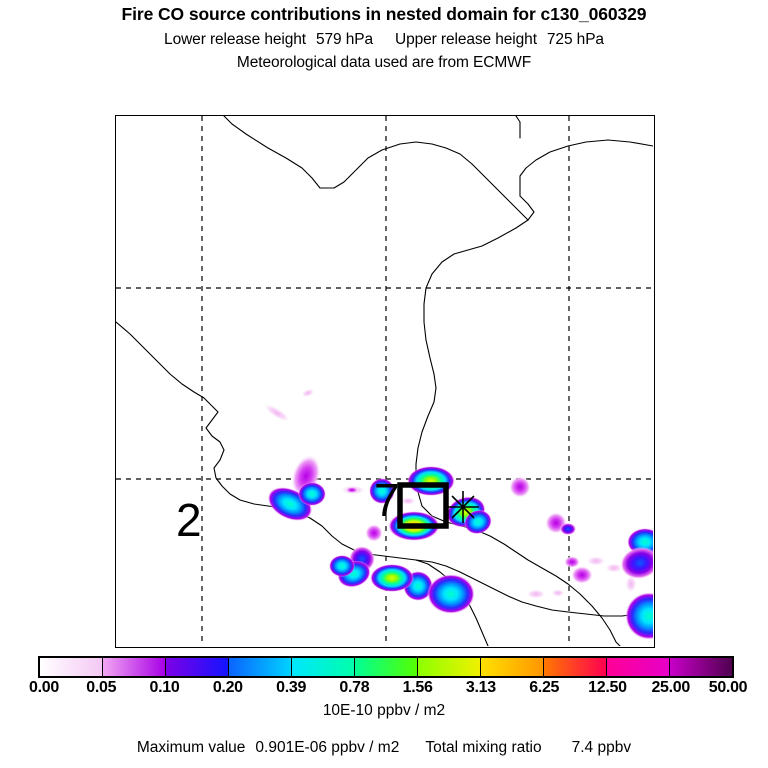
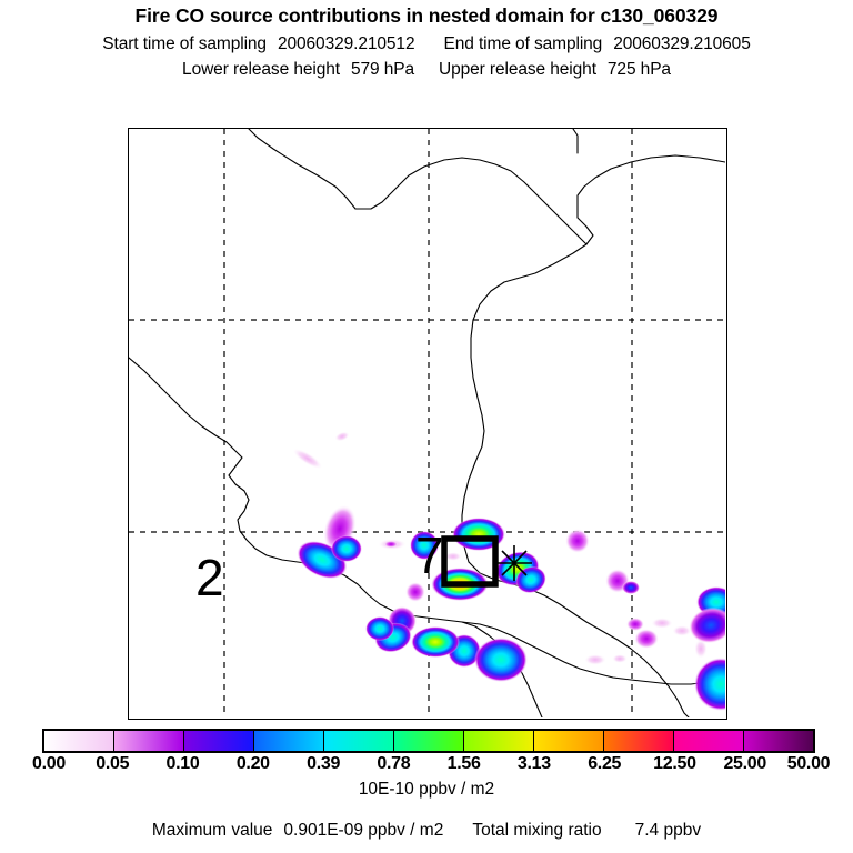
  Fire CO source contributions in nested domain for c130_060329
+ Start time of sampling 20060329.210512 End time of sampling 20060329.210605
  Lower release height 579 hPa Upper release height 725 hPa
- Meteorological data used are from ECMWF
  7
  2
  0.00
  0.05
  0.10
  0.20
  0.39
  0.78
  1.56
  3.13
  6.25
  12.50
  25.00
  50.00
  10E-10 ppbv / m2
- Maximum value 0.901E-06 ppbv / m2 Total mixing ratio 7.4 ppbv
+ Maximum value 0.901E-09 ppbv / m2 Total mixing ratio 7.4 ppbv
